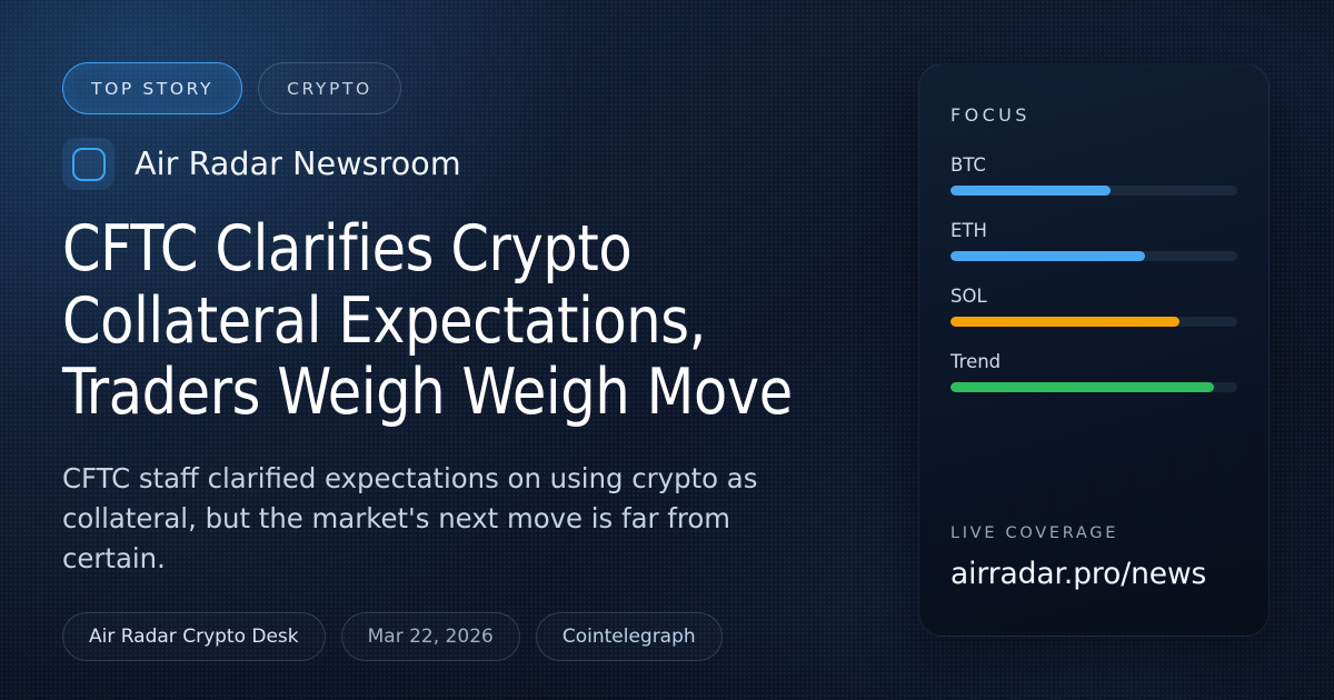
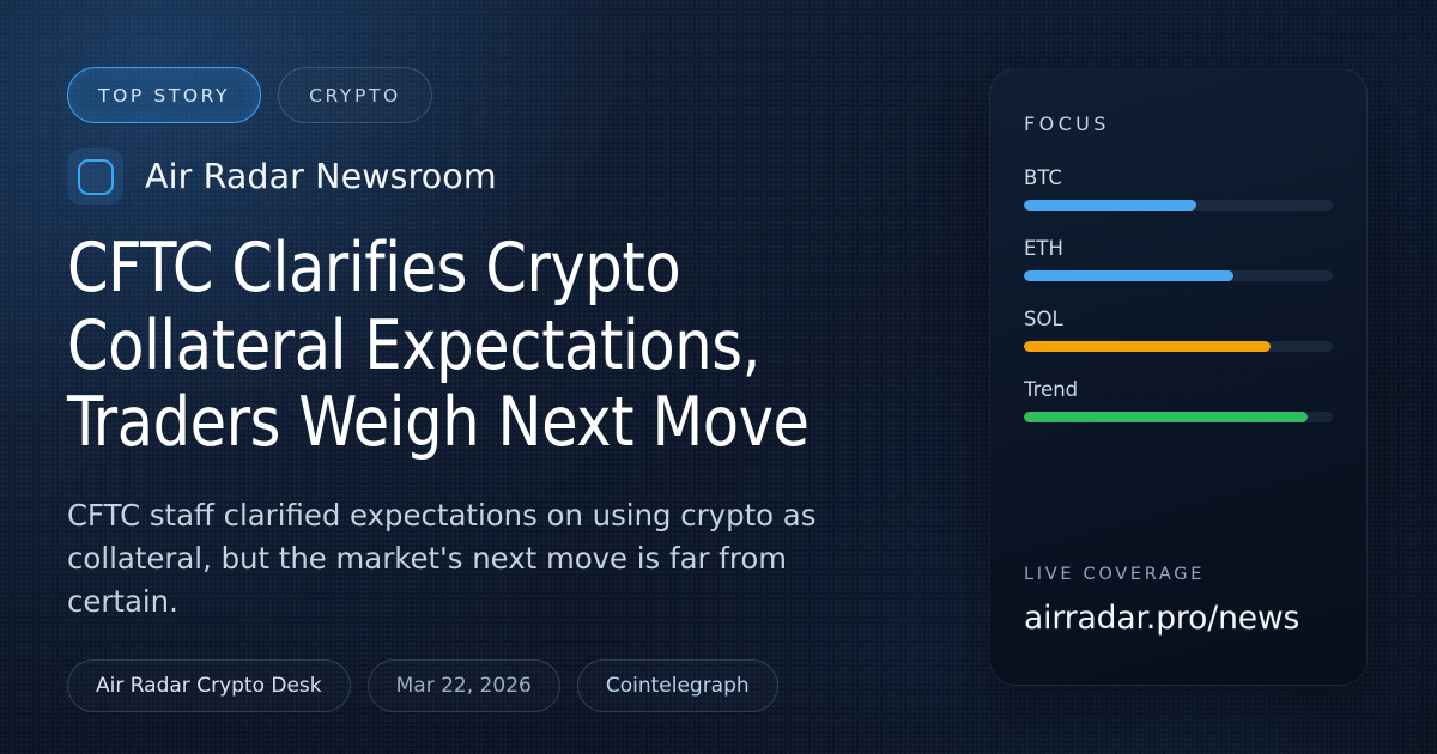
  TOP STORY
  CRYPTO
  Air Radar Newsroom
- CFTC Clarifies Crypto Collateral Expectations, Traders Weigh Weigh Move
+ CFTC Clarifies Crypto Collateral Expectations, Traders Weigh Next Move
  CFTC staff clarified expectations on using crypto as collateral, but the market's next move is far from certain.
  Air Radar Crypto Desk
  Mar 22, 2026
  Cointelegraph
  FOCUS
  BTC
  ETH
  SOL
  Trend
  LIVE COVERAGE
  airradar.pro/news
